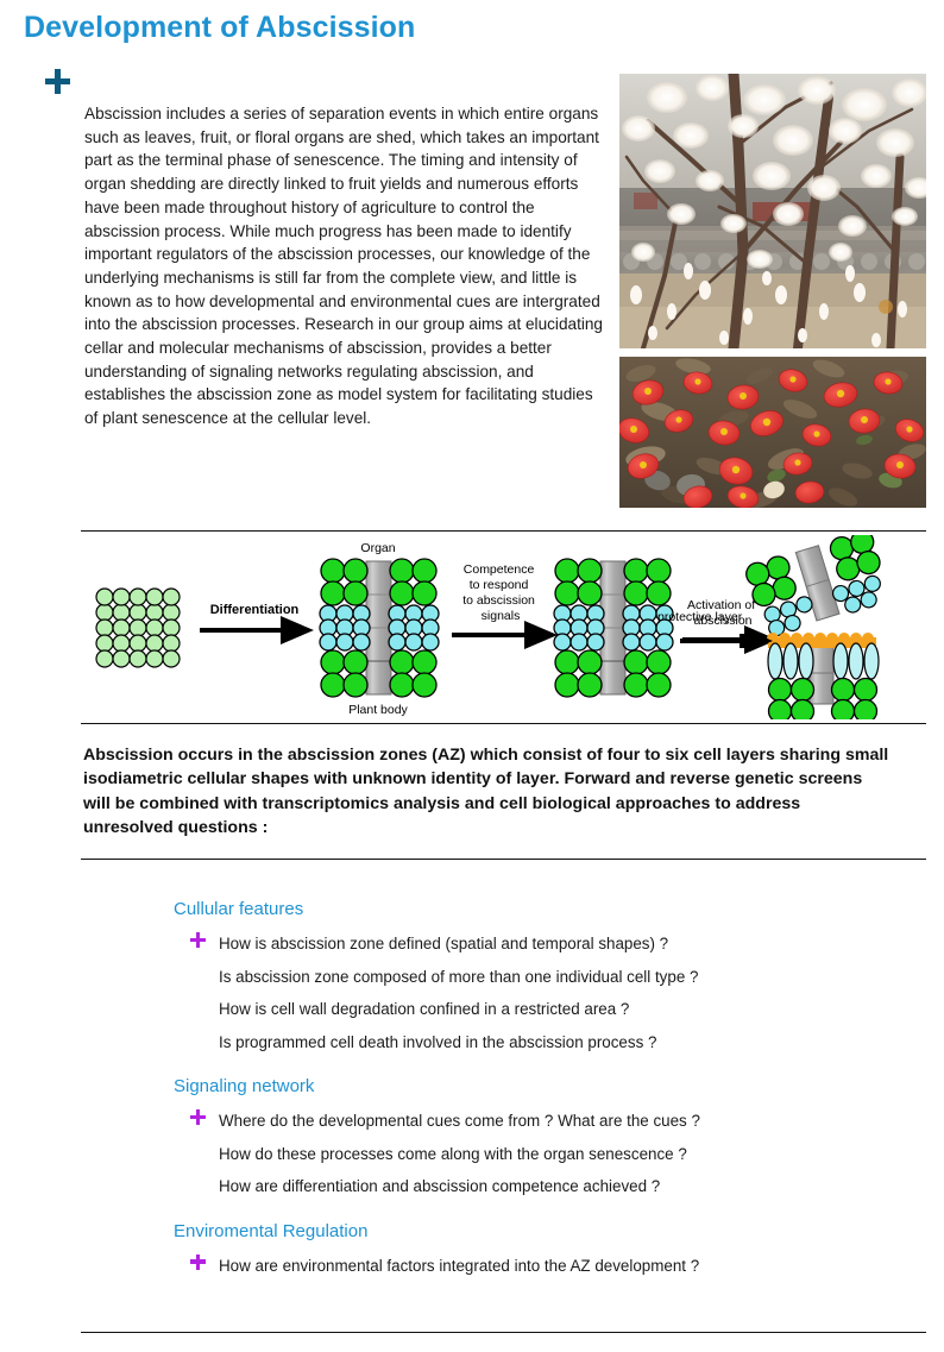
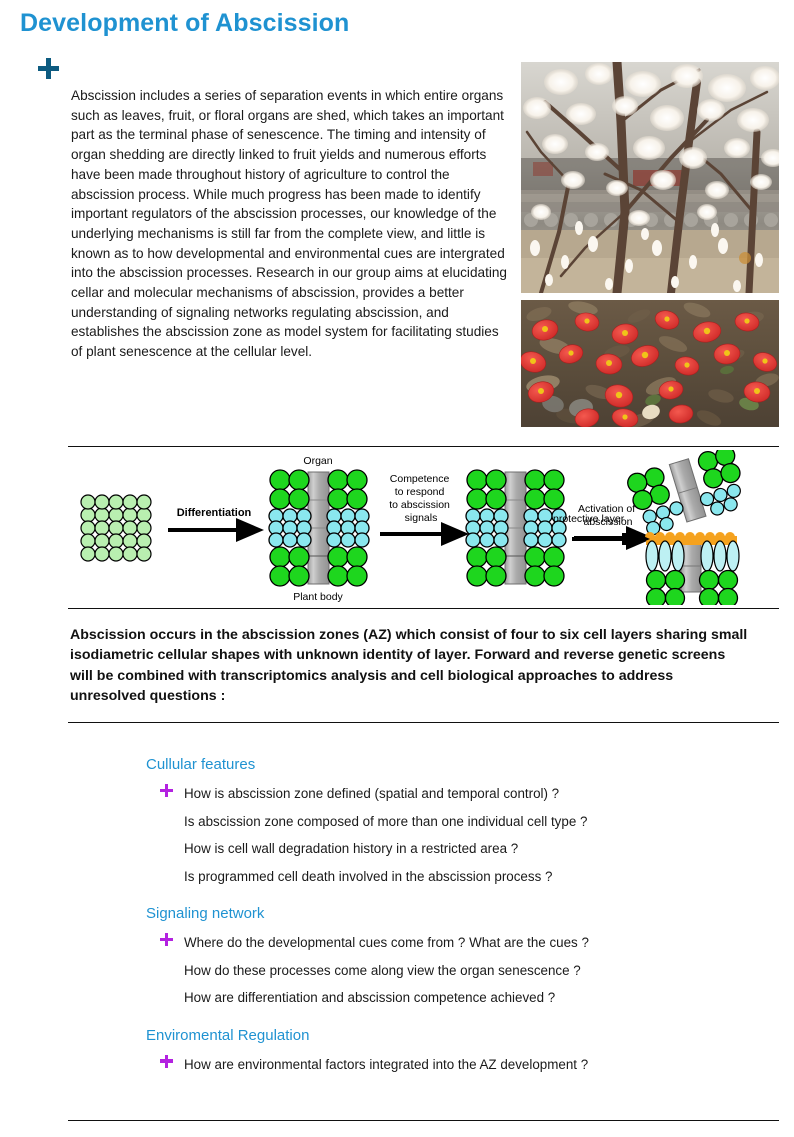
  Development of Abscission
  Abscission includes a series of separation events in which entire organs such as leaves, fruit, or floral organs are shed, which takes an important part as the terminal phase of senescence. The timing and intensity of organ shedding are directly linked to fruit yields and numerous efforts have been made throughout history of agriculture to control the abscission process. While much progress has been made to identify important regulators of the abscission processes, our knowledge of the underlying mechanisms is still far from the complete view, and little is known as to how developmental and environmental cues are intergrated into the abscission processes. Research in our group aims at elucidating cellar and molecular mechanisms of abscission, provides a better understanding of signaling networks regulating abscission, and establishes the abscission zone as model system for facilitating studies of plant senescence at the cellular level.
  Differentiation
  Organ
  Plant body
  Competence to respond to abscission signals
  Activation of abscission
  protective layer
  Abscission occurs in the abscission zones (AZ) which consist of four to six cell layers sharing small isodiametric cellular shapes with unknown identity of layer. Forward and reverse genetic screens will be combined with transcriptomics analysis and cell biological approaches to address unresolved questions :
  Cullular features
- How is abscission zone defined (spatial and temporal shapes) ?
+ How is abscission zone defined (spatial and temporal control) ?
  Is abscission zone composed of more than one individual cell type ?
- How is cell wall degradation confined in a restricted area ?
+ How is cell wall degradation history in a restricted area ?
  Is programmed cell death involved in the abscission process ?
  Signaling network
  Where do the developmental cues come from ? What are the cues ?
- How do these processes come along with the organ senescence ?
+ How do these processes come along view the organ senescence ?
  How are differentiation and abscission competence achieved ?
  Enviromental Regulation
  How are environmental factors integrated into the AZ development ?
